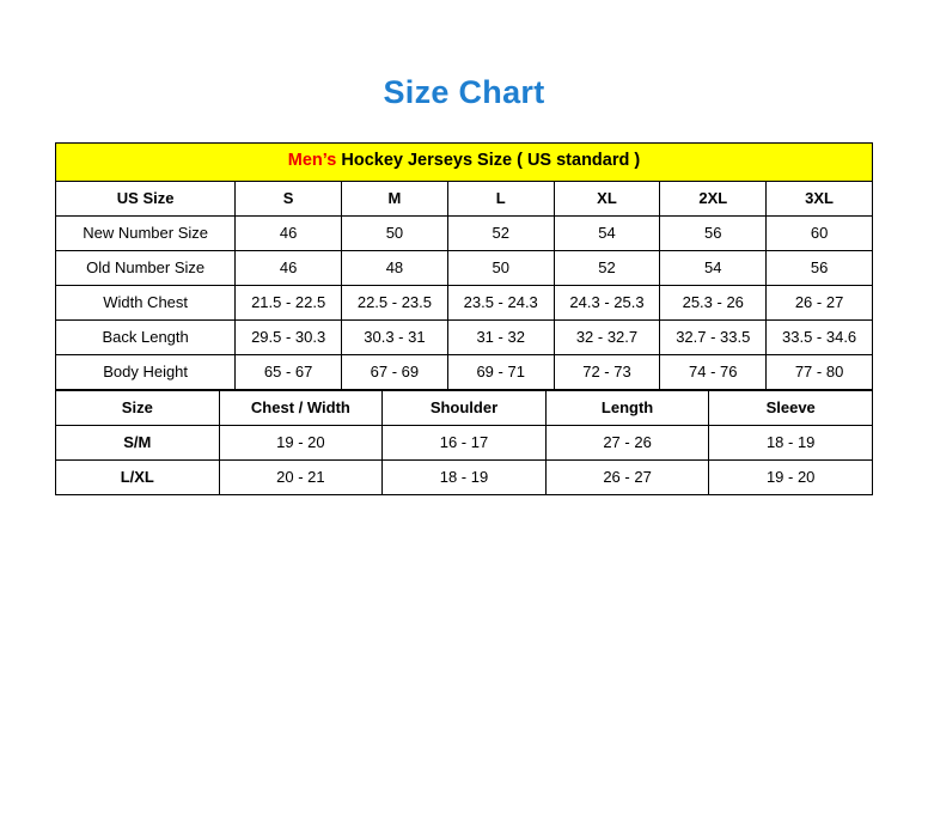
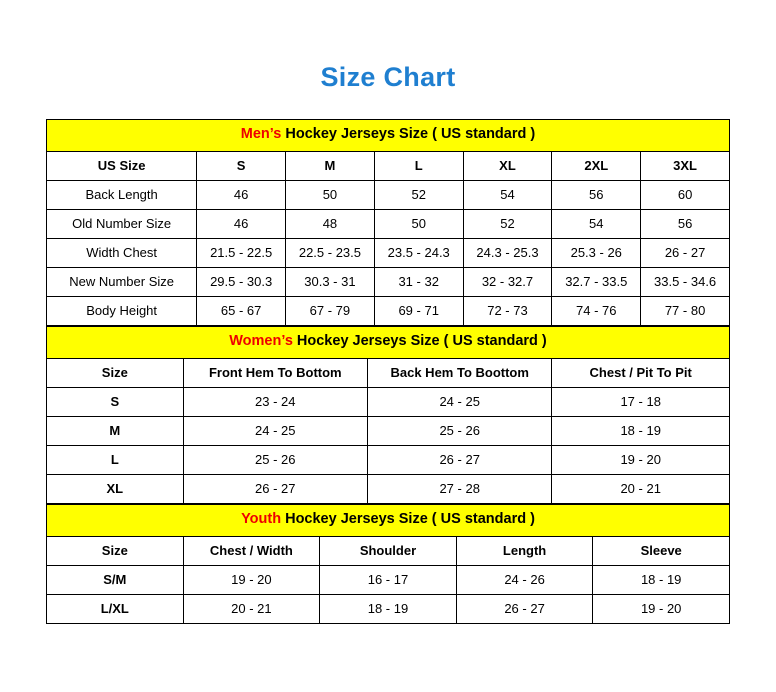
  Size Chart
  Men’s Hockey Jerseys Size ( US standard )
  US Size	S	M	L	XL	2XL	3XL
- New Number Size	46	50	52	54	56	60
+ Back Length	46	50	52	54	56	60
  Old Number Size	46	48	50	52	54	56
  Width Chest	21.5 - 22.5	22.5 - 23.5	23.5 - 24.3	24.3 - 25.3	25.3 - 26	26 - 27
- Back Length	29.5 - 30.3	30.3 - 31	31 - 32	32 - 32.7	32.7 - 33.5	33.5 - 34.6
+ New Number Size	29.5 - 30.3	30.3 - 31	31 - 32	32 - 32.7	32.7 - 33.5	33.5 - 34.6
- Body Height	65 - 67	67 - 69	69 - 71	72 - 73	74 - 76	77 - 80
+ Body Height	65 - 67	67 - 79	69 - 71	72 - 73	74 - 76	77 - 80
+ Women’s Hockey Jerseys Size ( US standard )
+ Size	Front Hem To Bottom	Back Hem To Boottom	Chest / Pit To Pit
+ S	23 - 24	24 - 25	17 - 18
+ M	24 - 25	25 - 26	18 - 19
+ L	25 - 26	26 - 27	19 - 20
+ XL	26 - 27	27 - 28	20 - 21
+ Youth Hockey Jerseys Size ( US standard )
  Size	Chest / Width	Shoulder	Length	Sleeve
- S/M	19 - 20	16 - 17	27 - 26	18 - 19
+ S/M	19 - 20	16 - 17	24 - 26	18 - 19
  L/XL	20 - 21	18 - 19	26 - 27	19 - 20
